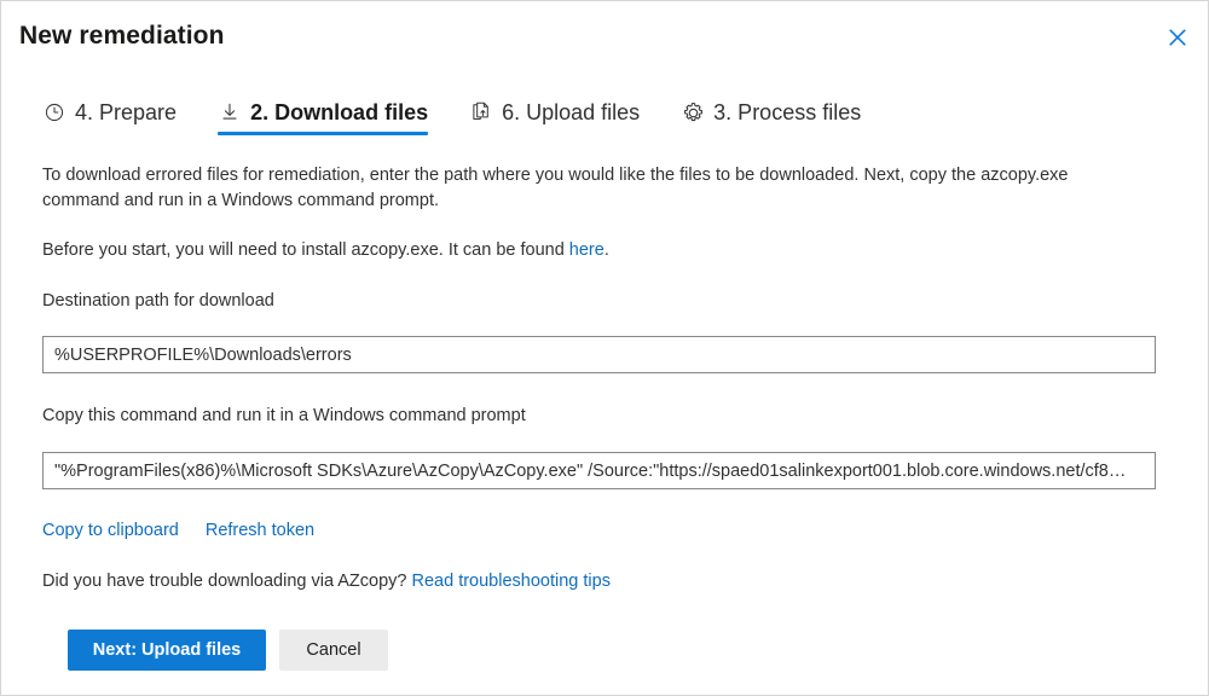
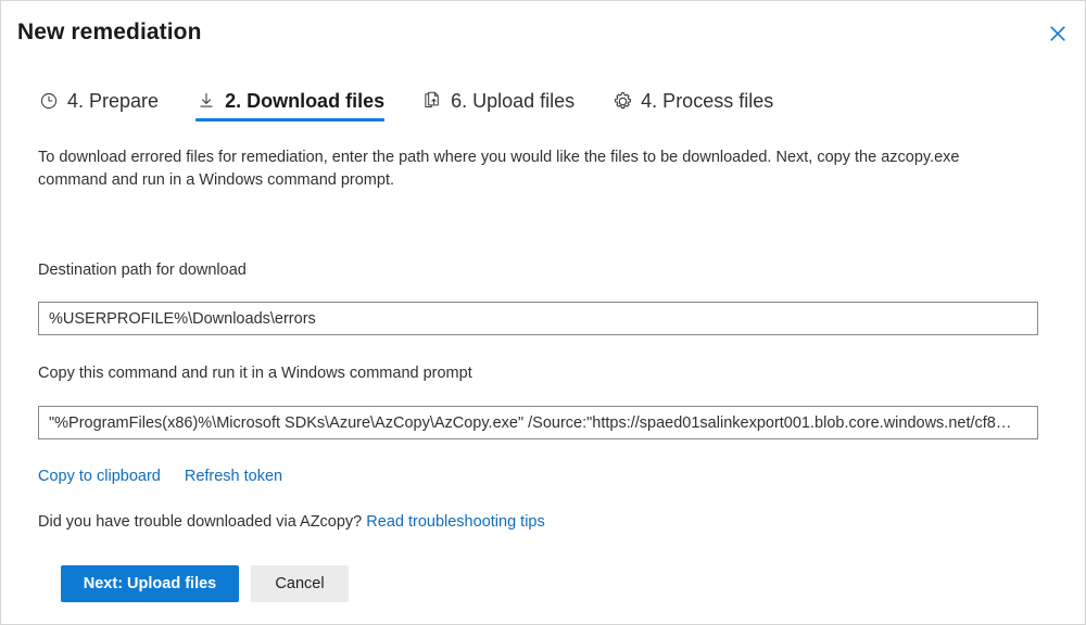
  New remediation
  4. Prepare
  2. Download files
  6. Upload files
- 3. Process files
+ 4. Process files
  To download errored files for remediation, enter the path where you would like the files to be downloaded. Next, copy the azcopy.exe command and run in a Windows command prompt.
- Before you start, you will need to install azcopy.exe. It can be found here.
  Destination path for download
  %USERPROFILE%\Downloads\errors
  Copy this command and run it in a Windows command prompt
  "%ProgramFiles(x86)%\Microsoft SDKs\Azure\AzCopy\AzCopy.exe" /Source:"https://spaed01salinkexport001.blob.core.windows.net/cf8…
  Copy to clipboard
  Refresh token
- Did you have trouble downloading via AZcopy? Read troubleshooting tips
+ Did you have trouble downloaded via AZcopy? Read troubleshooting tips
  Next: Upload files
  Cancel
